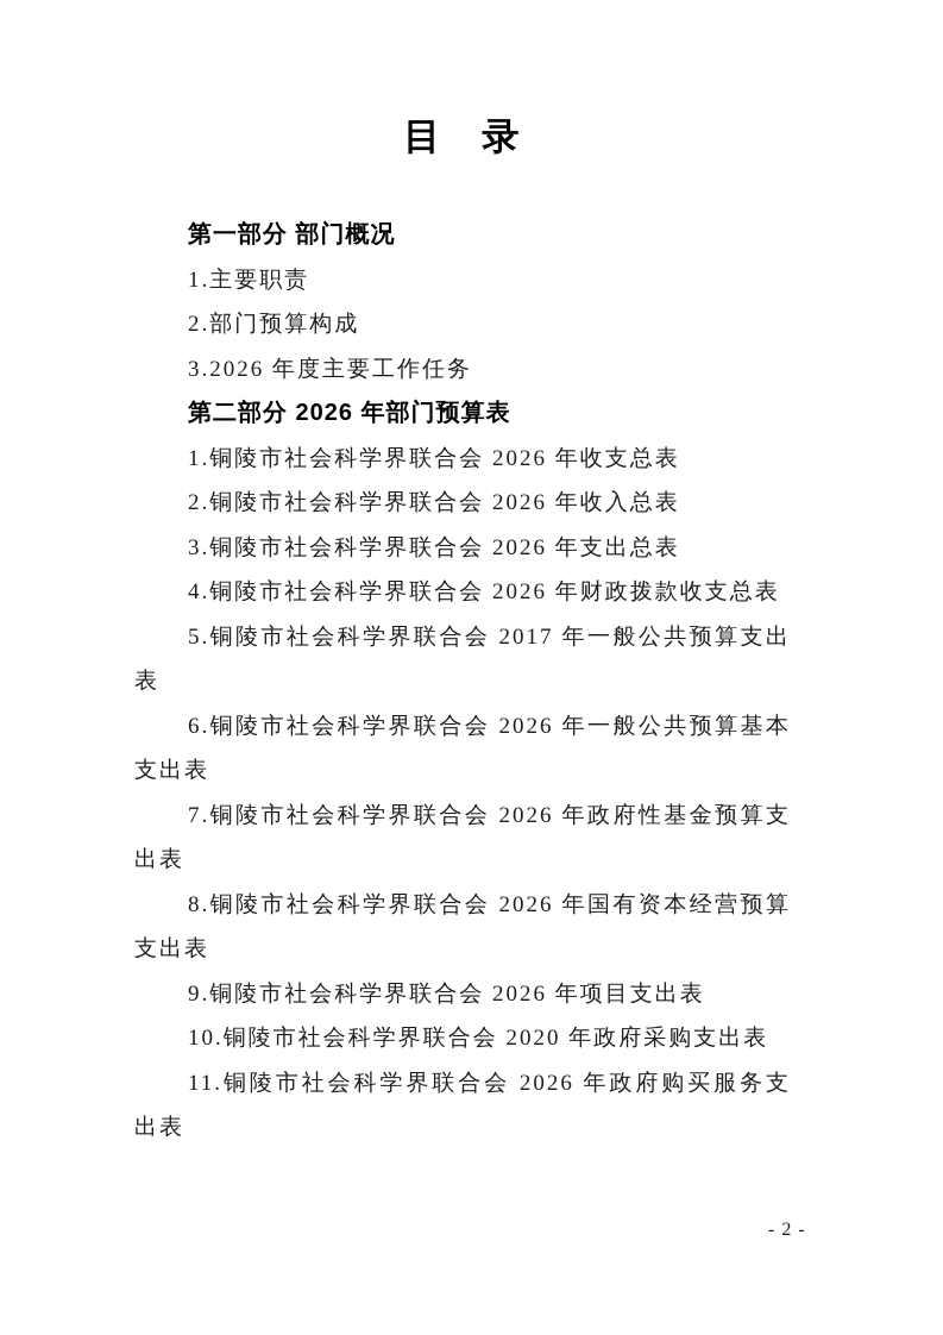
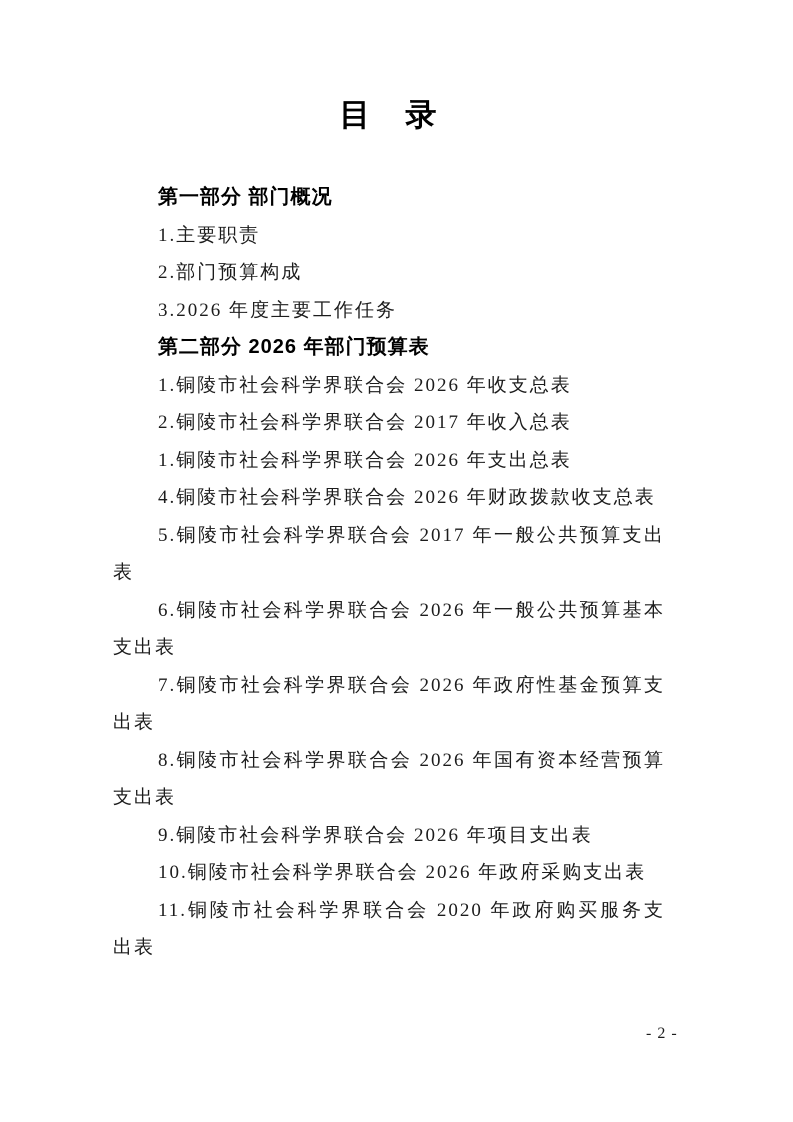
  目 录
  第一部分 部门概况
  1.主要职责
  2.部门预算构成
  3.2026 年度主要工作任务
  第二部分 2026 年部门预算表
  1.铜陵市社会科学界联合会 2026 年收支总表
- 2.铜陵市社会科学界联合会 2026 年收入总表
+ 2.铜陵市社会科学界联合会 2017 年收入总表
- 3.铜陵市社会科学界联合会 2026 年支出总表
+ 1.铜陵市社会科学界联合会 2026 年支出总表
  4.铜陵市社会科学界联合会 2026 年财政拨款收支总表
  5.铜陵市社会科学界联合会 2017 年一般公共预算支出表
  6.铜陵市社会科学界联合会 2026 年一般公共预算基本支出表
  7.铜陵市社会科学界联合会 2026 年政府性基金预算支出表
  8.铜陵市社会科学界联合会 2026 年国有资本经营预算支出表
  9.铜陵市社会科学界联合会 2026 年项目支出表
- 10.铜陵市社会科学界联合会 2020 年政府采购支出表
+ 10.铜陵市社会科学界联合会 2026 年政府采购支出表
- 11.铜陵市社会科学界联合会 2026 年政府购买服务支出表
+ 11.铜陵市社会科学界联合会 2020 年政府购买服务支出表
  - 2 -
